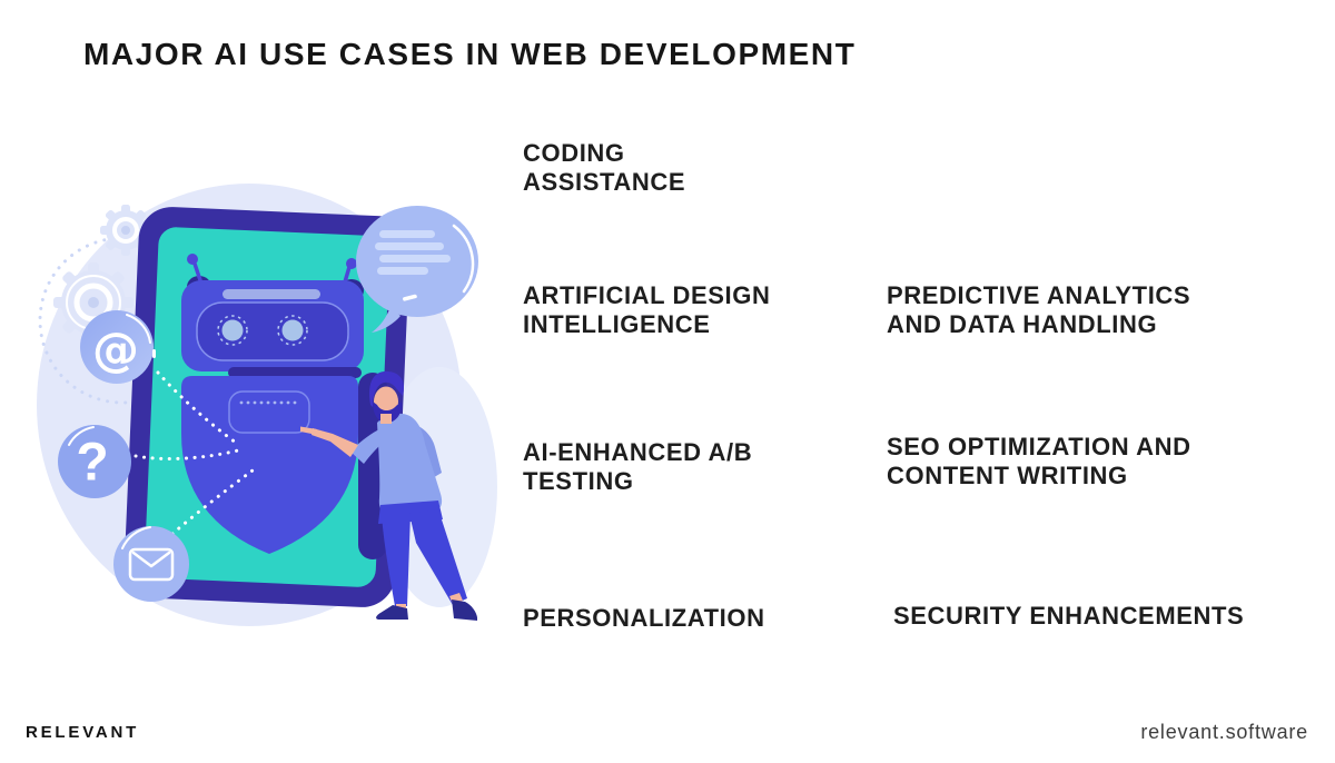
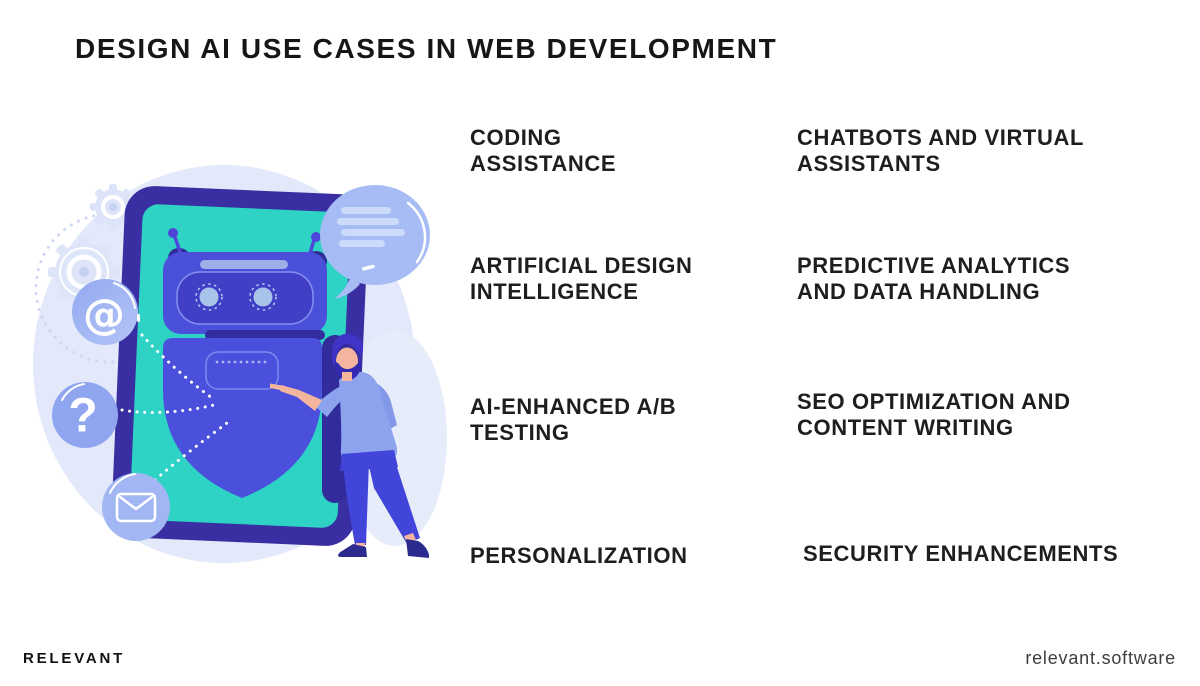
- MAJOR AI USE CASES IN WEB DEVELOPMENT
+ DESIGN AI USE CASES IN WEB DEVELOPMENT
  CODING
  ASSISTANCE
  ARTIFICIAL DESIGN
  INTELLIGENCE
  AI-ENHANCED A/B
  TESTING
  PERSONALIZATION
+ CHATBOTS AND VIRTUAL
+ ASSISTANTS
  PREDICTIVE ANALYTICS
  AND DATA HANDLING
  SEO OPTIMIZATION AND
  CONTENT WRITING
  SECURITY ENHANCEMENTS
  RELEVANT
  relevant.software
  @
  ?
